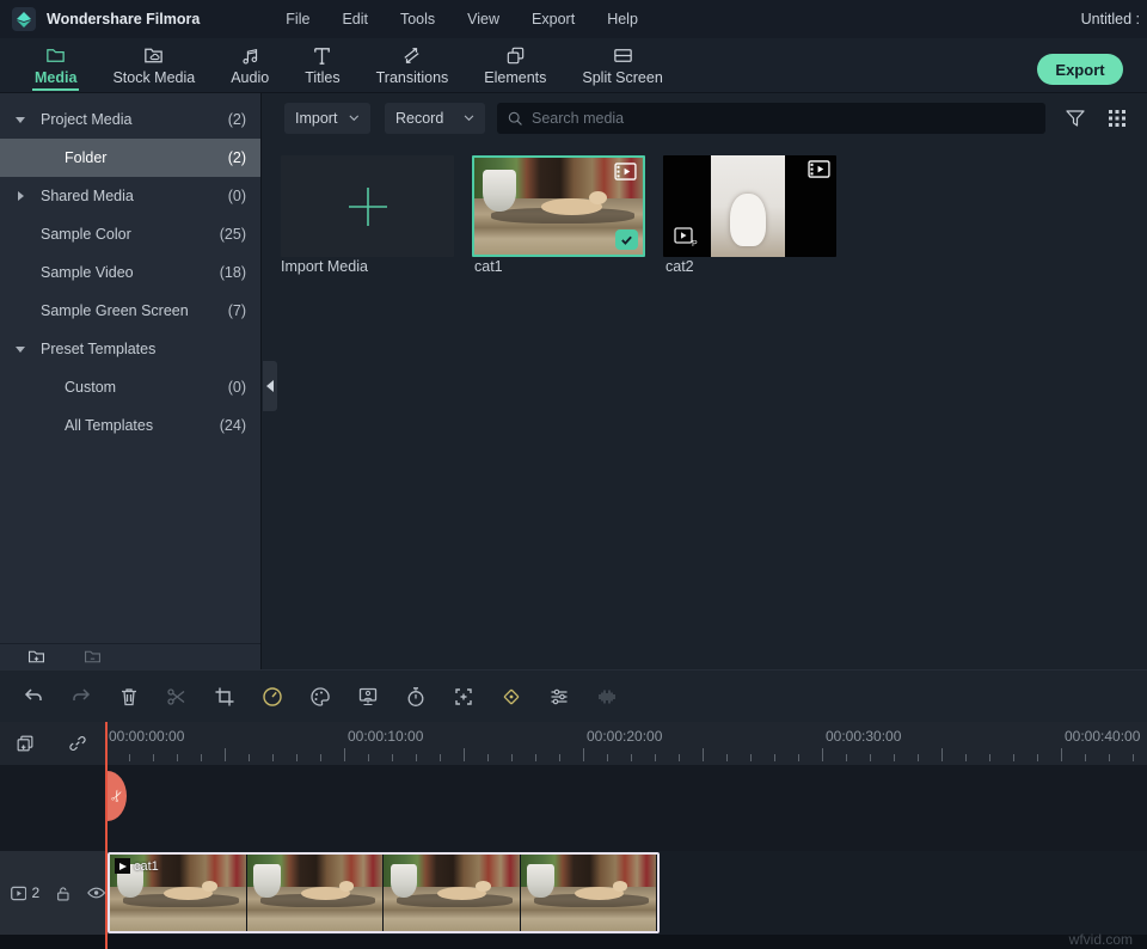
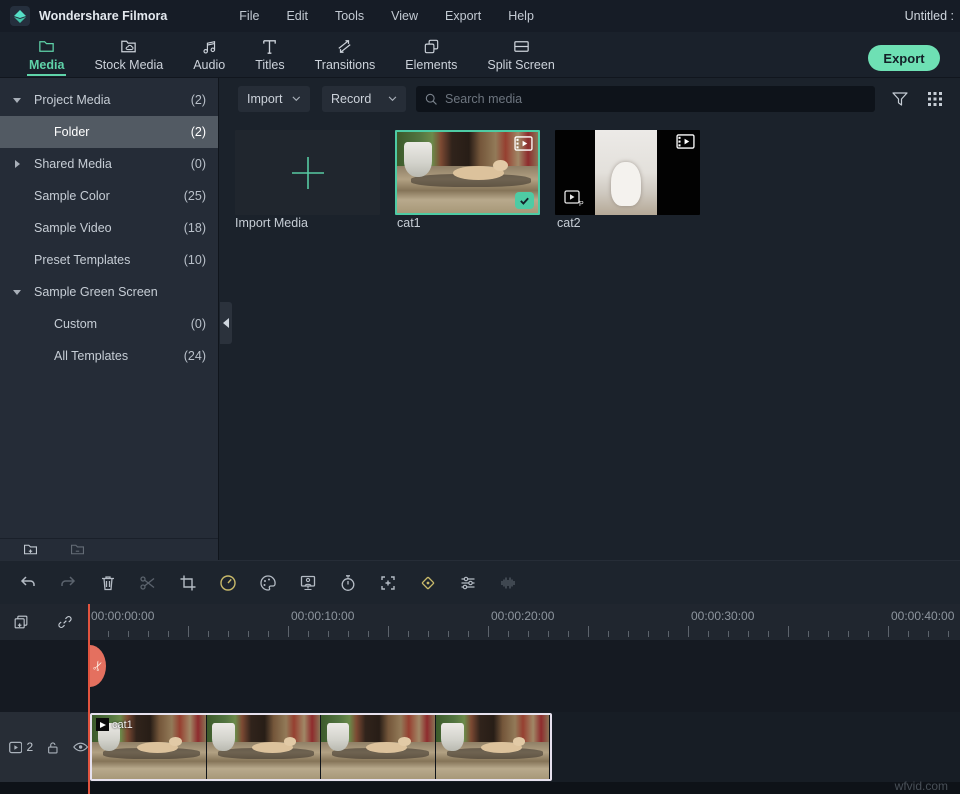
  Wondershare Filmora
  File
  Edit
  Tools
  View
  Export
  Help
  Untitled :
  Media
  Stock Media
  Audio
  Titles
  Transitions
  Elements
  Split Screen
  Export
  Project Media
  (2)
  Folder
  (2)
  Shared Media
  (0)
  Sample Color
  (25)
  Sample Video
  (18)
- Sample Green Screen
+ Preset Templates
- (7)
+ (10)
- Preset Templates
+ Sample Green Screen
  Custom
  (0)
  All Templates
  (24)
  Import
  Record
  Search media
  Import Media
  cat1
  cat2
  00:00:00:00
  00:00:10:00
  00:00:20:00
  00:00:30:00
  00:00:40:00
  2
  cat1
  wfvid.com
